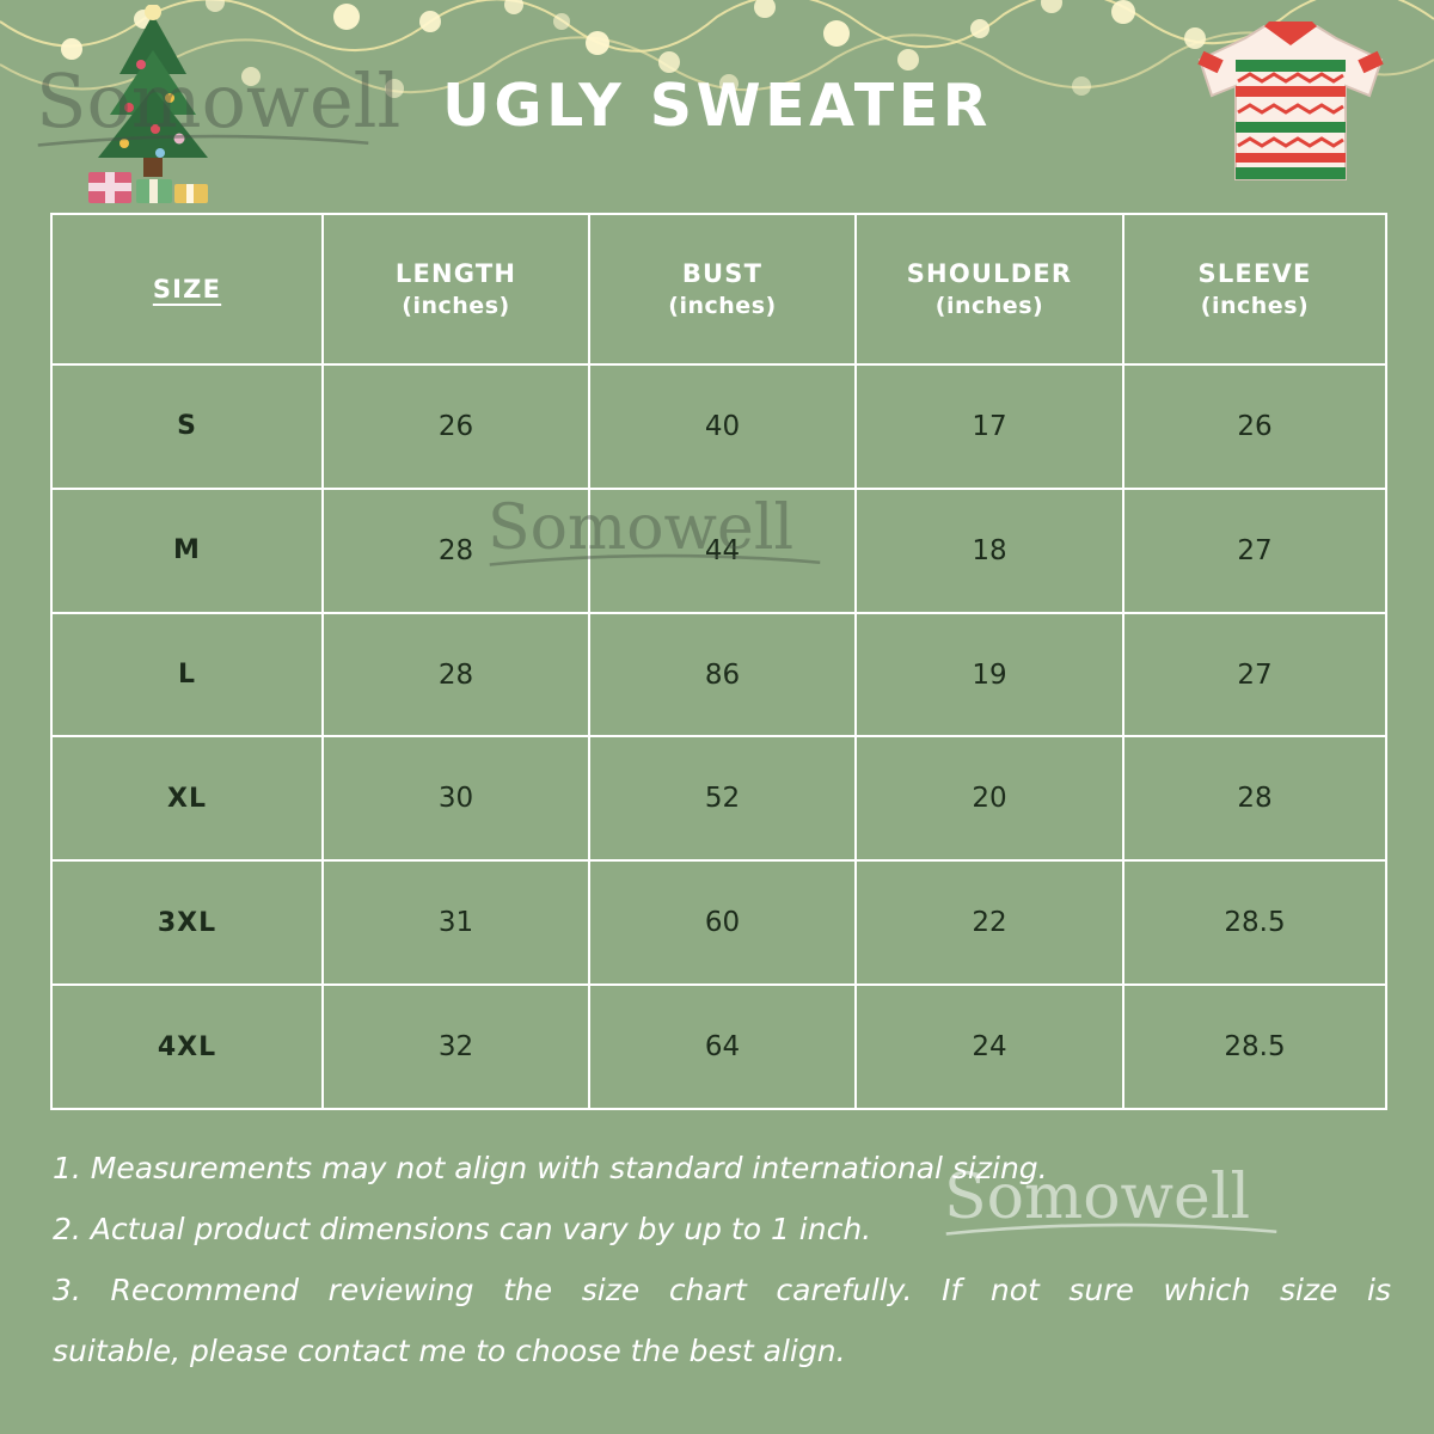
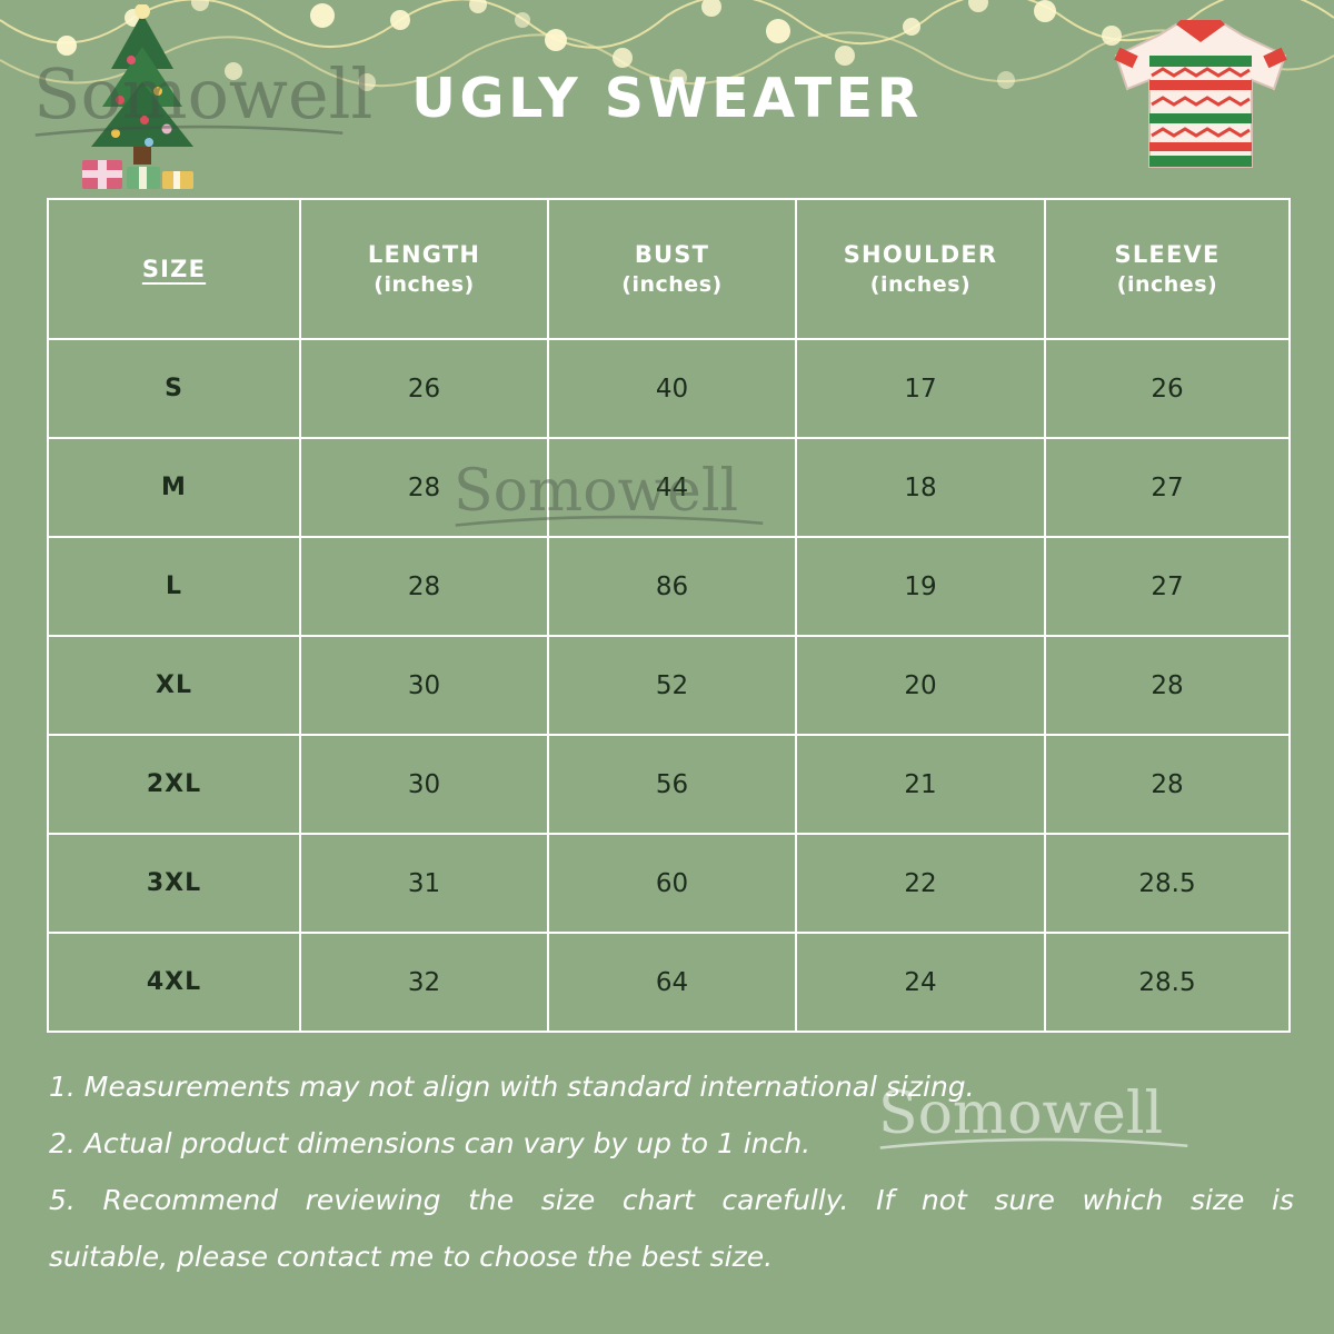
  UGLY SWEATER
  SIZE	LENGTH (inches)	BUST (inches)	SHOULDER (inches)	SLEEVE (inches)
  S	26	40	17	26
  M	28	44	18	27
  L	28	86	19	27
  XL	30	52	20	28
+ 2XL	30	56	21	28
  3XL	31	60	22	28.5
  4XL	32	64	24	28.5
  1. Measurements may not align with standard international sizing.
  2. Actual product dimensions can vary by up to 1 inch.
- 3. Recommend reviewing the size chart carefully. If not sure which size is
+ 5. Recommend reviewing the size chart carefully. If not sure which size is
- suitable, please contact me to choose the best align.
+ suitable, please contact me to choose the best size.
  Somowell
  Somowell
  Somowell
